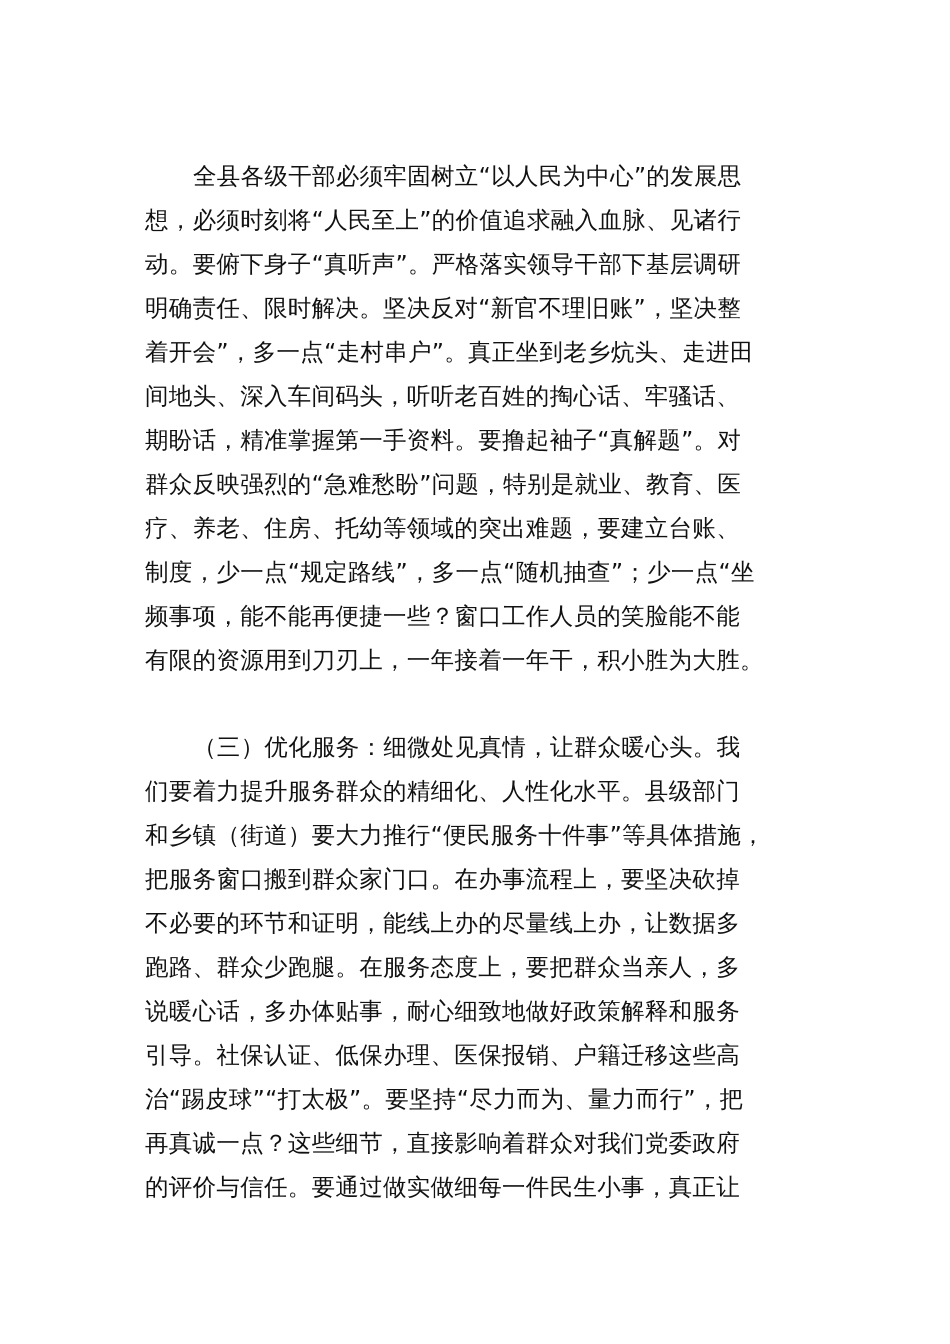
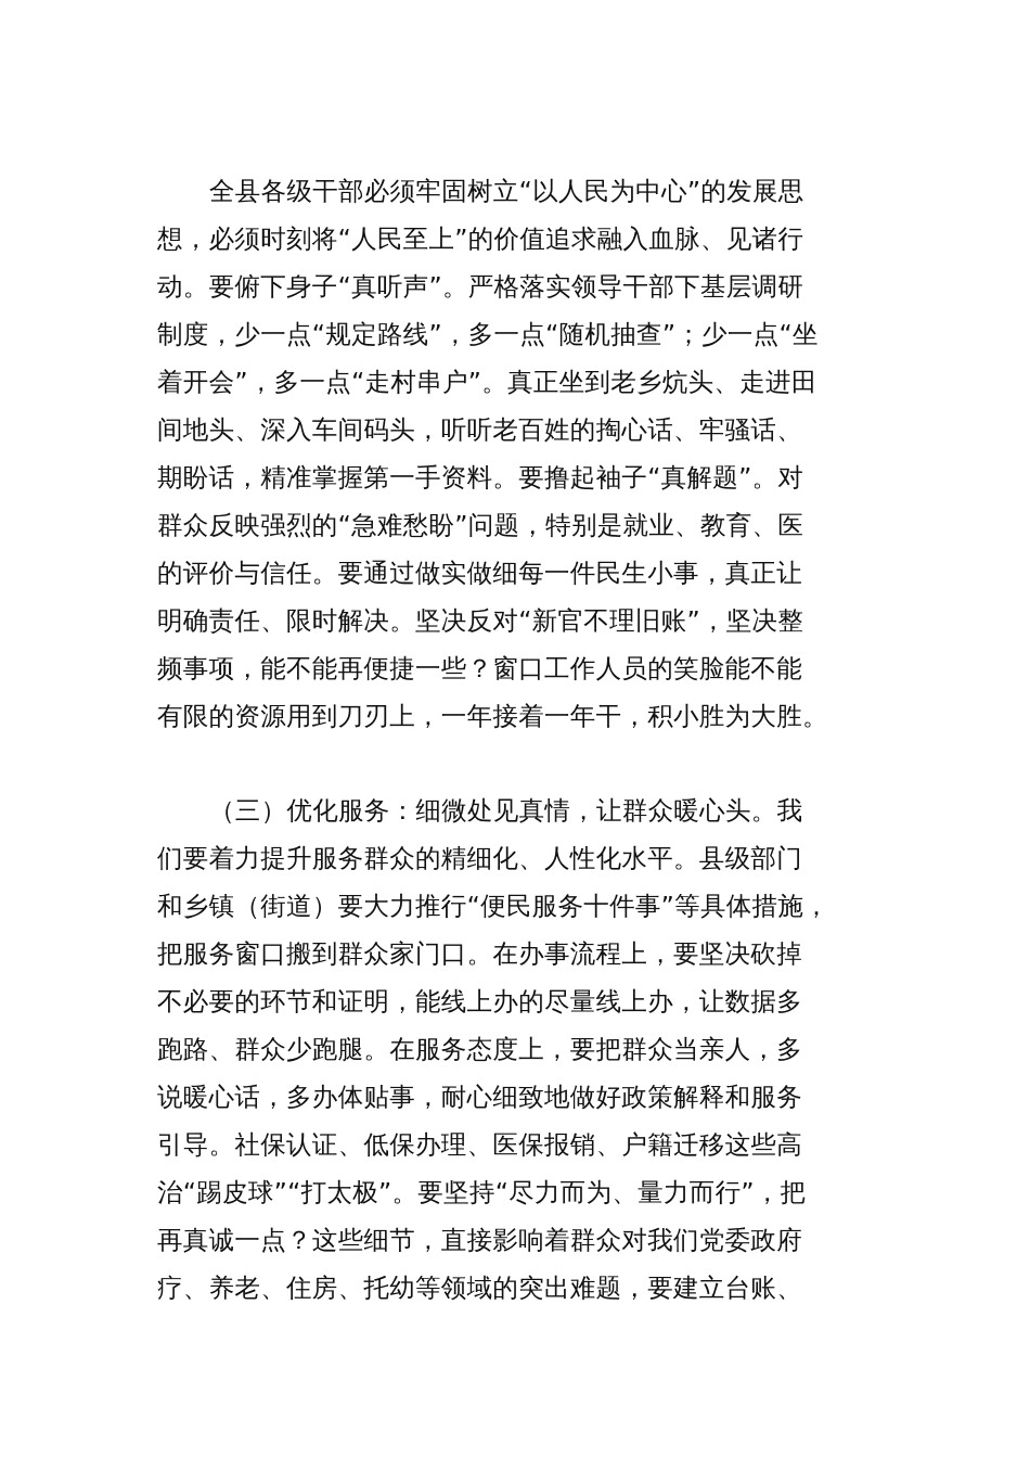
  全县各级干部必须牢固树立“以人民为中心”的发展思
  想，必须时刻将“人民至上”的价值追求融入血脉、见诸行
  动。要俯下身子“真听声”。严格落实领导干部下基层调研
- 明确责任、限时解决。坚决反对“新官不理旧账”，坚决整
+ 制度，少一点“规定路线”，多一点“随机抽查”；少一点“坐
  着开会”，多一点“走村串户”。真正坐到老乡炕头、走进田
  间地头、深入车间码头，听听老百姓的掏心话、牢骚话、
  期盼话，精准掌握第一手资料。要撸起袖子“真解题”。对
  群众反映强烈的“急难愁盼”问题，特别是就业、教育、医
- 疗、养老、住房、托幼等领域的突出难题，要建立台账、
+ 的评价与信任。要通过做实做细每一件民生小事，真正让
- 制度，少一点“规定路线”，多一点“随机抽查”；少一点“坐
+ 明确责任、限时解决。坚决反对“新官不理旧账”，坚决整
  频事项，能不能再便捷一些？窗口工作人员的笑脸能不能
  有限的资源用到刀刃上，一年接着一年干，积小胜为大胜。
  （三）优化服务：细微处见真情，让群众暖心头。我
  们要着力提升服务群众的精细化、人性化水平。县级部门
  和乡镇（街道）要大力推行“便民服务十件事”等具体措施，
  把服务窗口搬到群众家门口。在办事流程上，要坚决砍掉
  不必要的环节和证明，能线上办的尽量线上办，让数据多
  跑路、群众少跑腿。在服务态度上，要把群众当亲人，多
  说暖心话，多办体贴事，耐心细致地做好政策解释和服务
  引导。社保认证、低保办理、医保报销、户籍迁移这些高
  治“踢皮球”“打太极”。要坚持“尽力而为、量力而行”，把
  再真诚一点？这些细节，直接影响着群众对我们党委政府
- 的评价与信任。要通过做实做细每一件民生小事，真正让
+ 疗、养老、住房、托幼等领域的突出难题，要建立台账、
